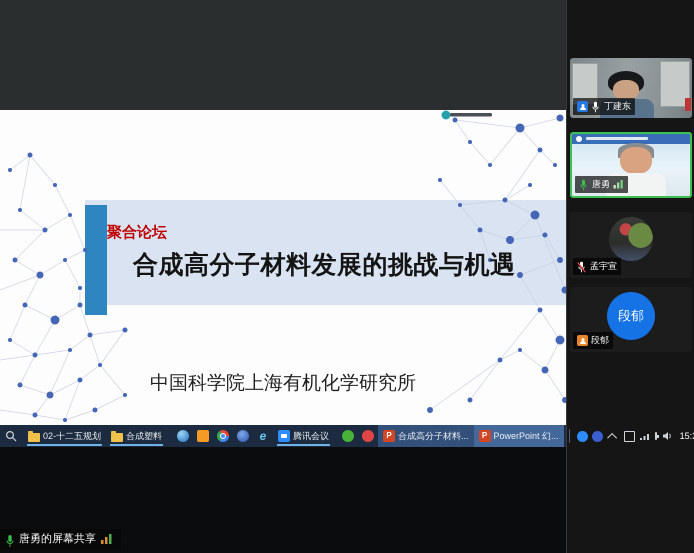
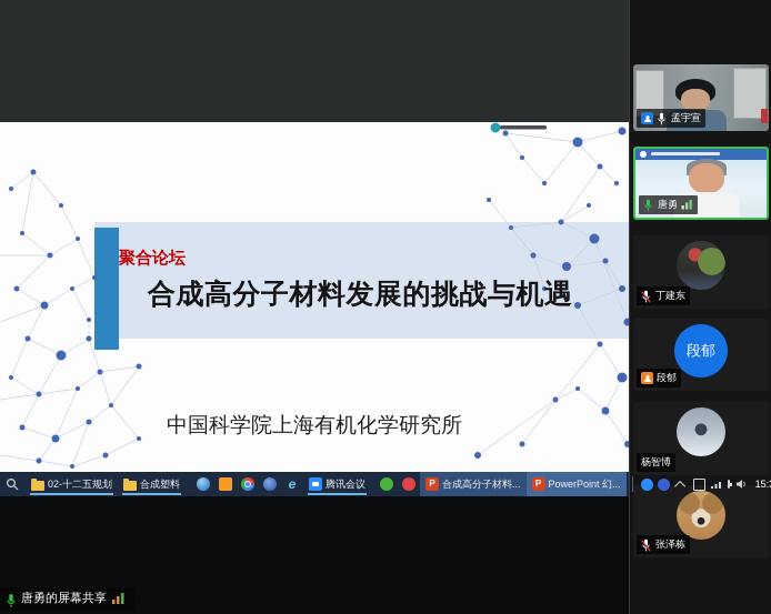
  聚合论坛
  合成高分子材料发展的挑战与机遇
  中国科学院上海有机化学研究所
  02-十二五规划
  合成塑料
  腾讯会议
  合成高分子材料...
  PowerPoint 幻...
  唐勇的屏幕共享
- 丁建东
+ 孟宇宣
  唐勇
- 孟宇宣
+ 丁建东
  段郁
  段郁
+ 杨智博
+ 张泽栋
